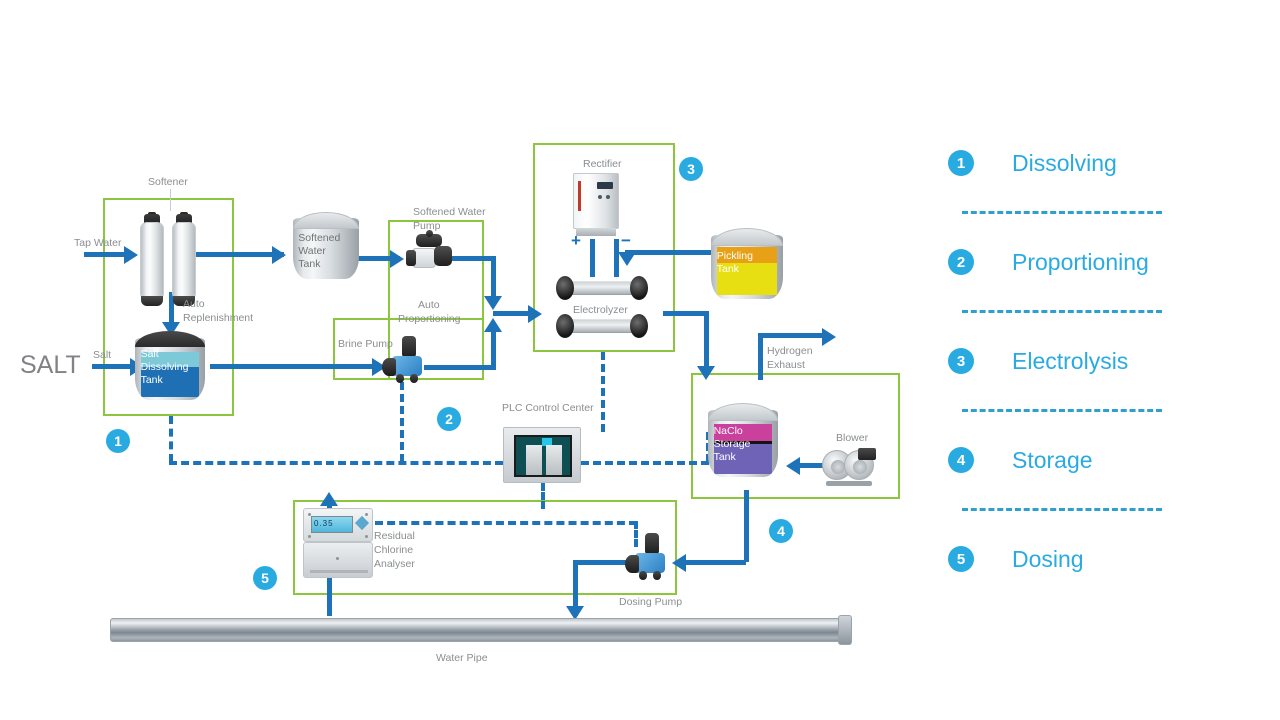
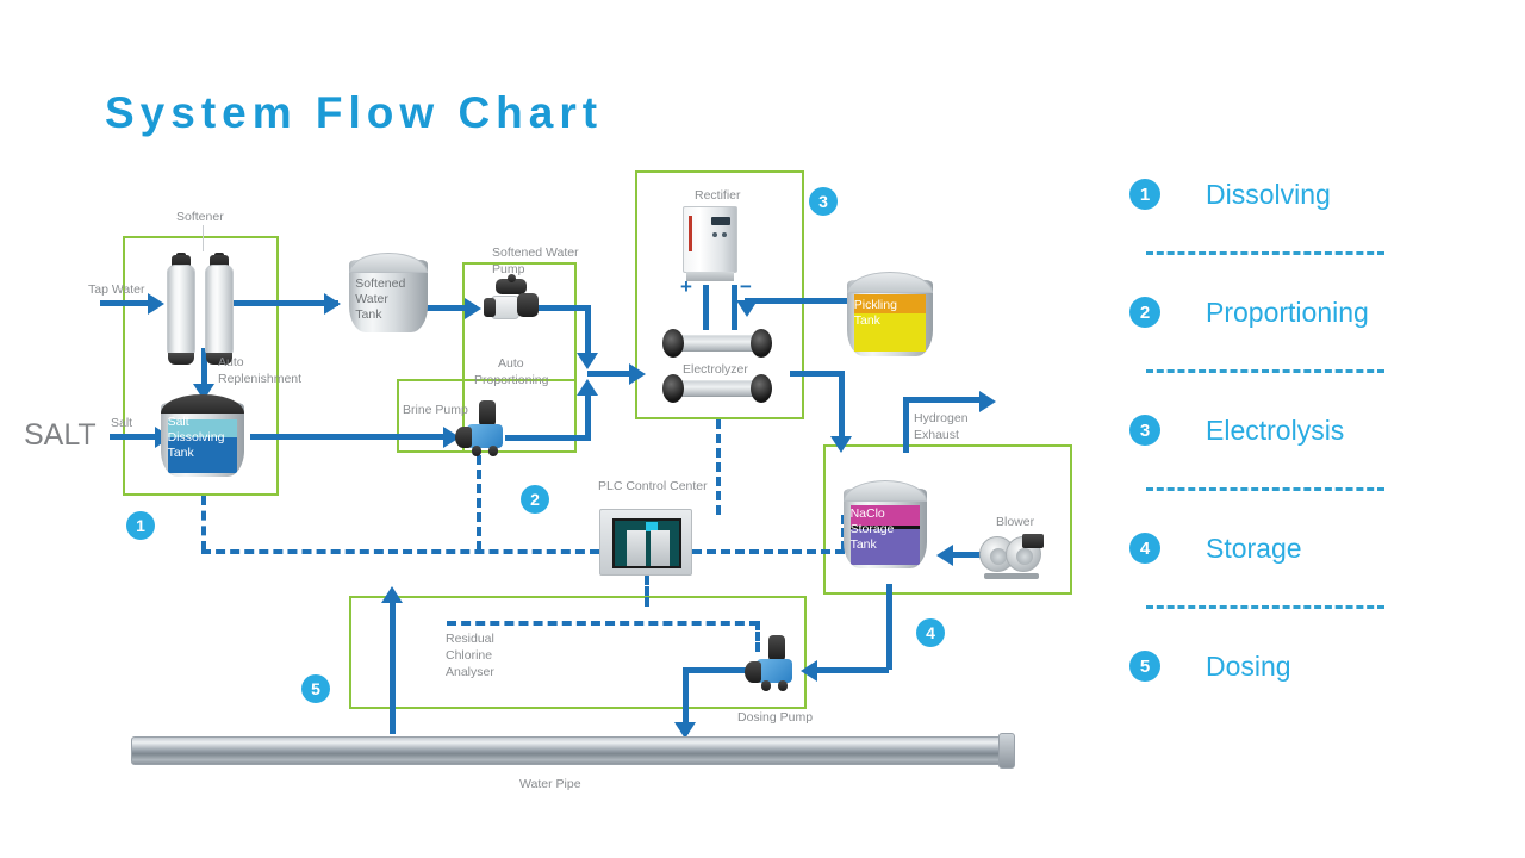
+ System Flow Chart
  SALT
  +
  −
  Softener
  Tap Water
  Salt
  Auto
  Replenishment
  Salt
  Dissolving
  Tank
  Softened
  Water
  Tank
  Softened Water
  Pump
  Auto
  Proportioning
  Brine Pump
  Rectifier
  Electrolyzer
  Pickling
  Tank
  Hydrogen
  Exhaust
  NaClo
  Storage
  Tank
  Blower
  PLC Control Center
- 0.35
  Residual
  Chlorine
  Analyser
  Dosing Pump
  Water Pipe
  1
  2
  3
  4
  5
  1
  Dissolving
  2
  Proportioning
  3
  Electrolysis
  4
  Storage
  5
  Dosing
